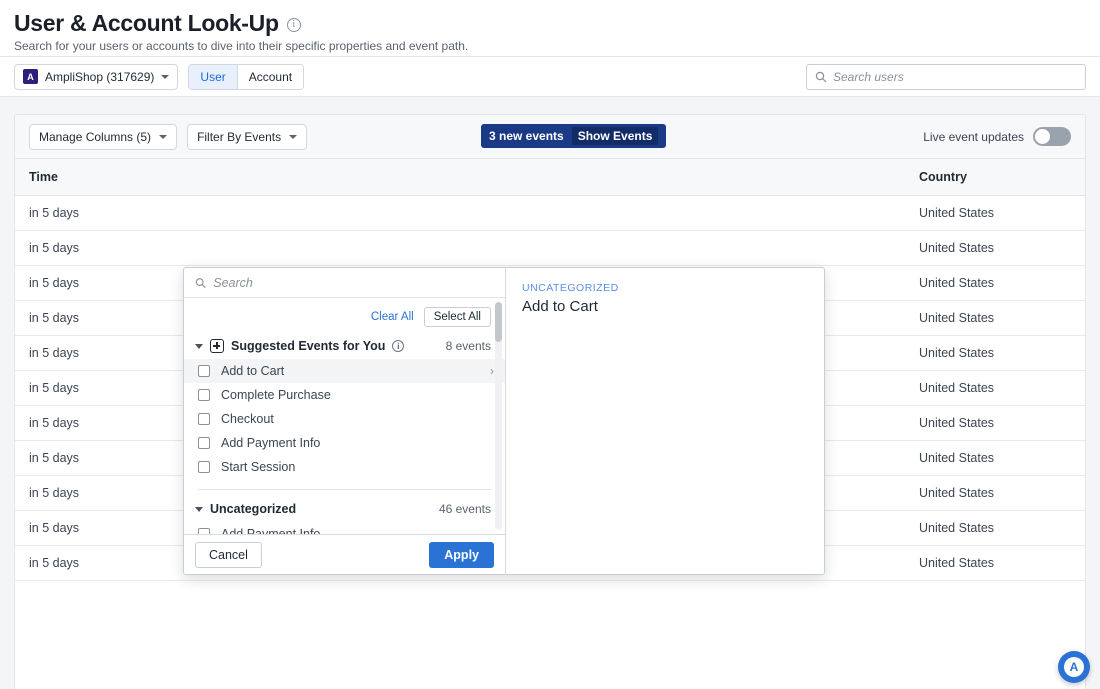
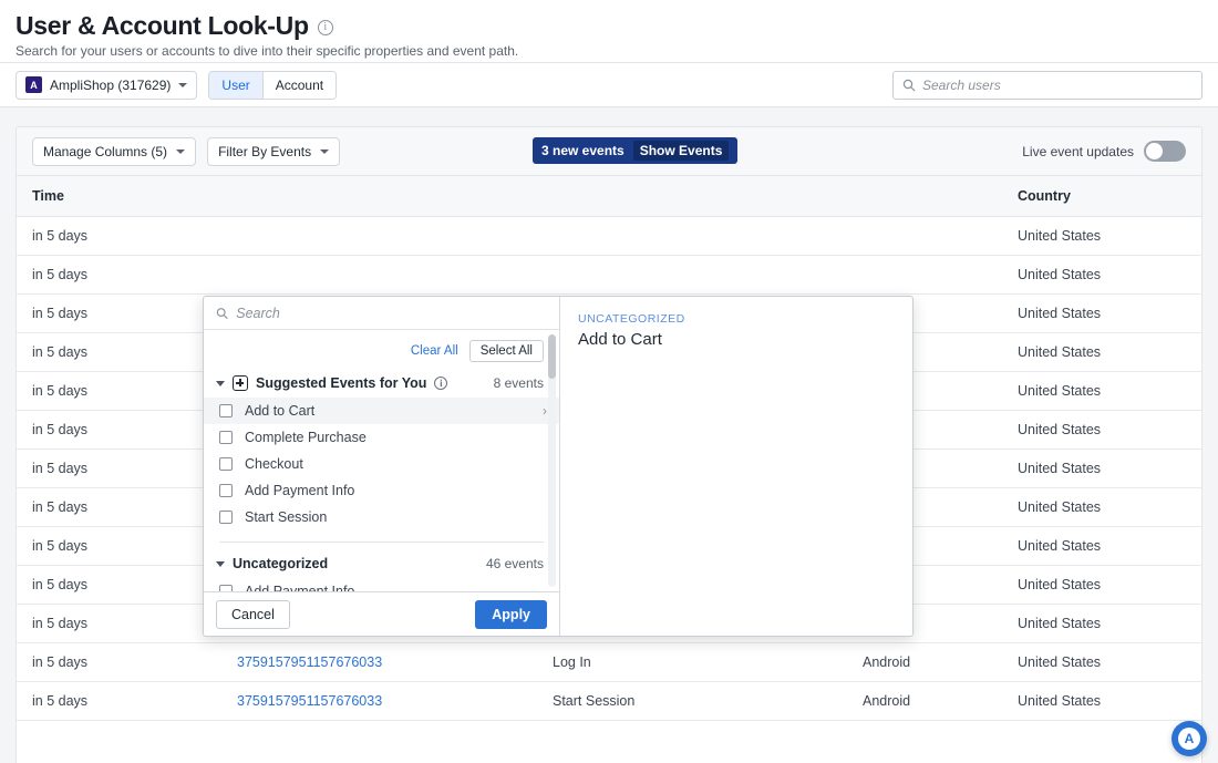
  User & Account Look-Up
  i
  Search for your users or accounts to dive into their specific properties and event path.
  A
  AmpliShop (317629)
  User
  Account
  Search users
  Manage Columns (5)
  Filter By Events
  3 new events
  Show Events
  Live event updates
  Time				Country
  in 5 days				United States
  in 5 days				United States
  in 5 days				United States
  in 5 days				United States
  in 5 days				United States
  in 5 days				United States
  in 5 days				United States
  in 5 days				United States
+ in 5 days	3759157951157676033	Log In	Android	United States
+ in 5 days	3759157951157676033	Start Session	Android	United States
  Search
  Clear All
  Select All
  Suggested Events for You
  i
  8 events
  Add to Cart
  ›
  Complete Purchase
  Checkout
  Add Payment Info
  Start Session
  Uncategorized
  46 events
  Cancel
  Apply
  UNCATEGORIZED
  Add to Cart
  A
